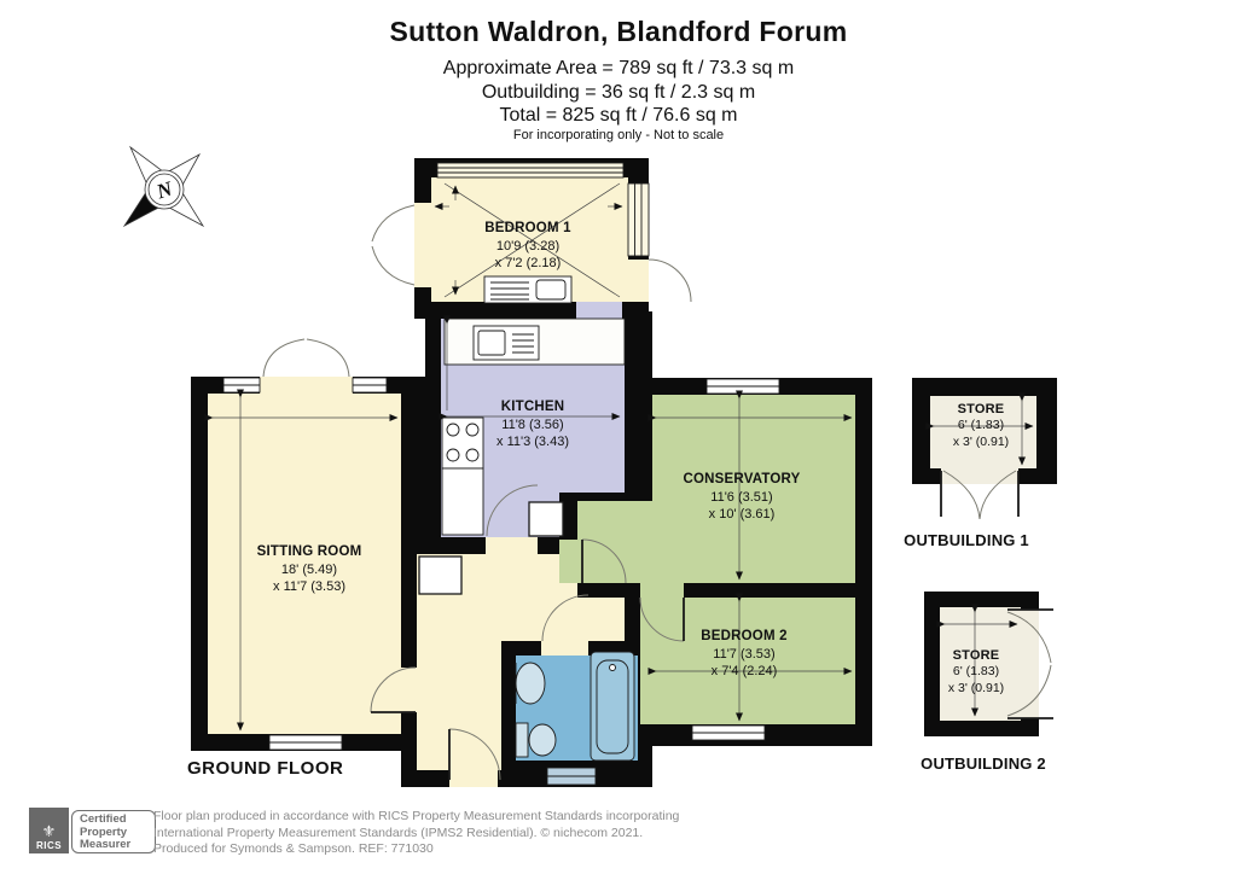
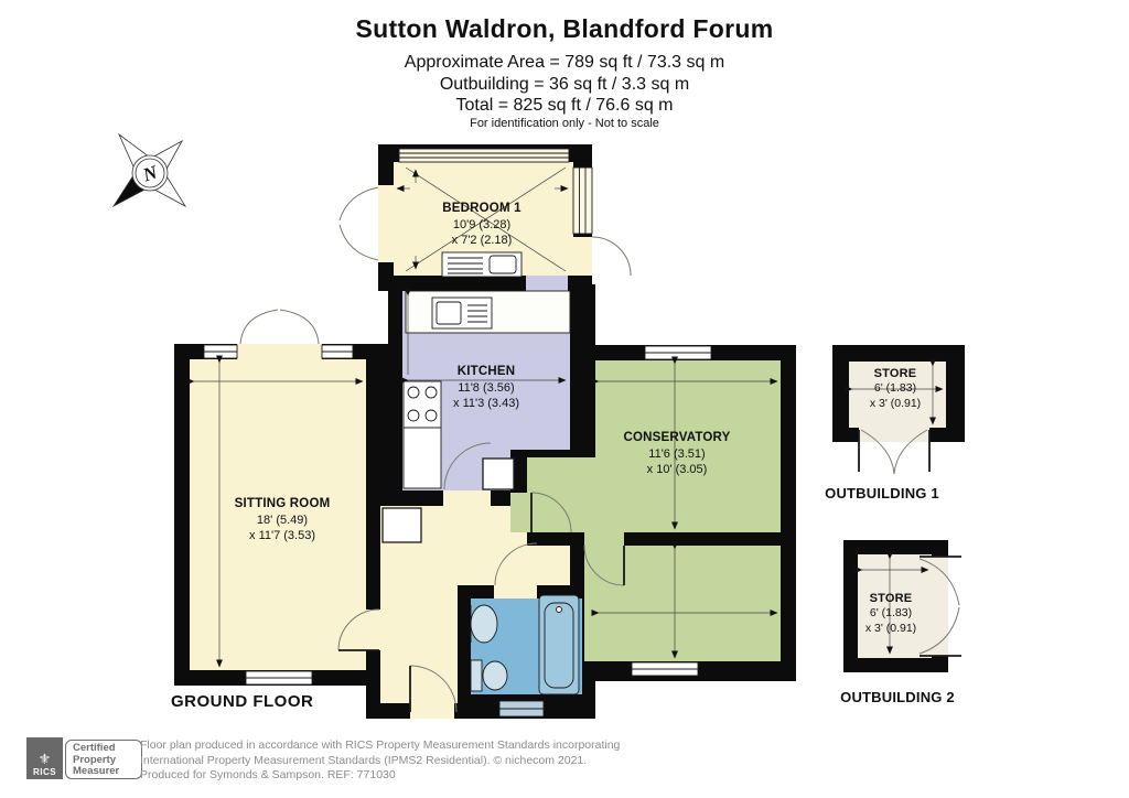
  Sutton Waldron, Blandford Forum
  Approximate Area = 789 sq ft / 73.3 sq m
- Outbuilding = 36 sq ft / 2.3 sq m
+ Outbuilding = 36 sq ft / 3.3 sq m
  Total = 825 sq ft / 76.6 sq m
- For incorporating only - Not to scale
+ For identification only - Not to scale
  BEDROOM 1
  10'9 (3.28)
  x 7'2 (2.18)
  KITCHEN
  11'8 (3.56)
  x 11'3 (3.43)
  SITTING ROOM
  18' (5.49)
  x 11'7 (3.53)
  CONSERVATORY
  11'6 (3.51)
- x 10' (3.61)
+ x 10' (3.05)
- BEDROOM 2
- 11'7 (3.53)
- x 7'4 (2.24)
  STORE
  6' (1.83)
  x 3' (0.91)
  STORE
  6' (1.83)
  x 3' (0.91)
  OUTBUILDING 1
  OUTBUILDING 2
  GROUND FLOOR
  ⚜
  RICS
  Certified
  Property
  Measurer
  Floor plan produced in accordance with RICS Property Measurement Standards incorporating
  International Property Measurement Standards (IPMS2 Residential). © nichecom 2021.
  Produced for Symonds & Sampson. REF: 771030
